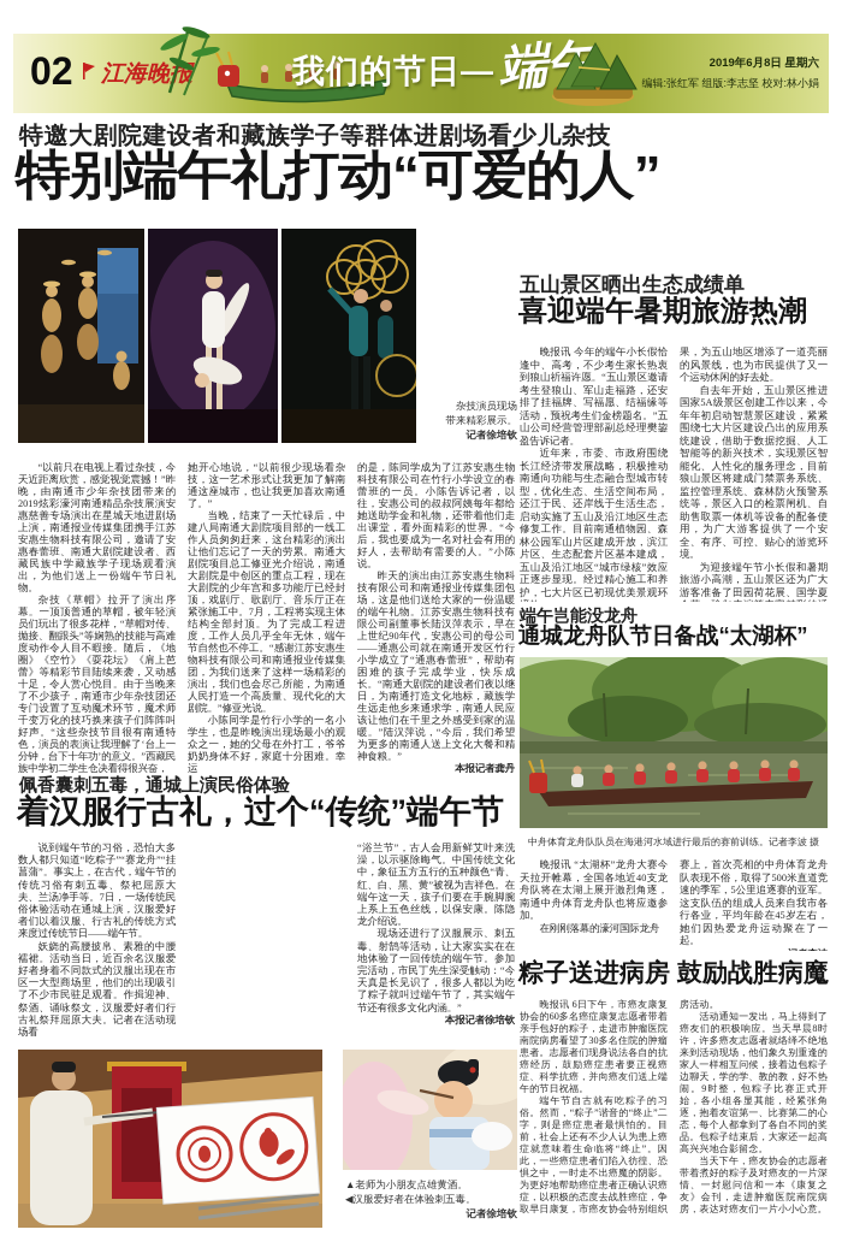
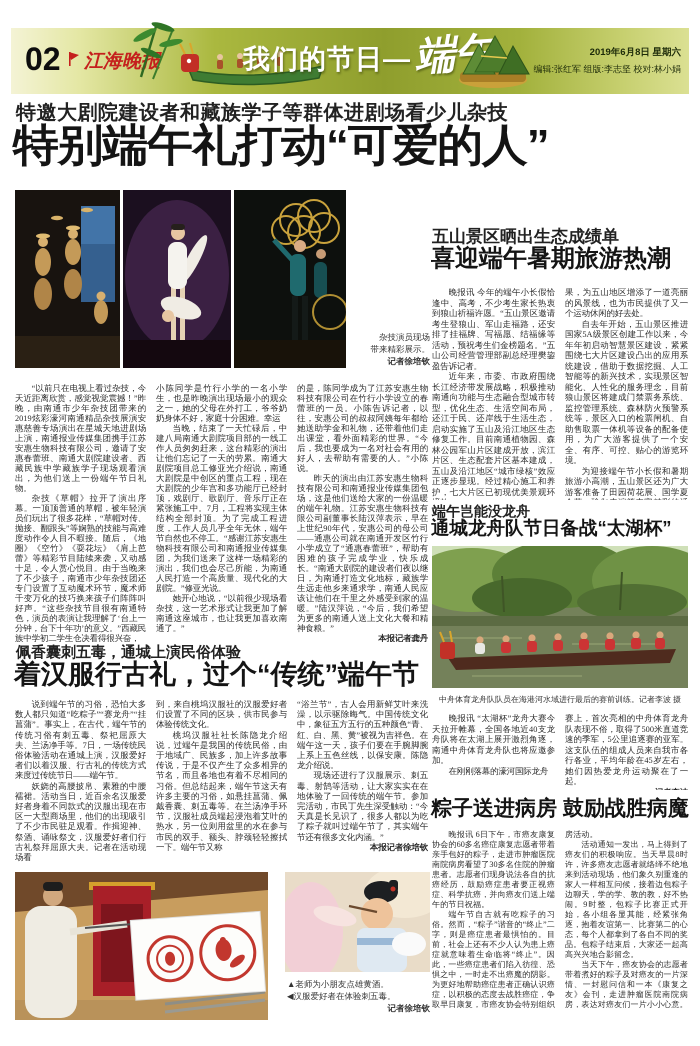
  02
  江海晚报
  我们的节日—
  2019年6月8日 星期六
  编辑:张红军 组版:李志坚 校对:林小娟
  特邀大剧院建设者和藏族学子等群体进剧场看少儿杂技
  特别端午礼打动“可爱的人”
  杂技演员现场
  带来精彩展示。
  记者徐培钦
  “以前只在电视上看过杂技，今天近距离欣赏，感觉视觉震撼！”昨晚，由南通市少年杂技团带来的2019炫彩濠河南通精品杂技展演安惠慈善专场演出在星城天地进剧场上演，南通报业传媒集团携手江苏安惠生物科技有限公司，邀请了安惠春蕾班、南通大剧院建设者、西藏民族中学藏族学子现场观看演出，为他们送上一份端午节日礼物。
  杂技《草帽》拉开了演出序幕。一顶顶普通的草帽，被年轻演员们玩出了很多花样，“草帽对传、抛接、翻跟头”等娴熟的技能与高难度动作令人目不暇接。随后，《地圈》《空竹》《耍花坛》《肩上芭蕾》等精彩节目陆续来袭，又动感十足，令人赏心悦目。由于当晚来了不少孩子，南通市少年杂技团还专门设置了互动魔术环节，魔术师千变万化的技巧换来孩子们阵阵叫好声。“这些杂技节目很有南通特色，演员的表演让我理解了‘台上一分钟，台下十年功’的意义。”西藏民族中学初二学生仓决看得很兴奋，
- 她开心地说，“以前很少现场看杂技，这一艺术形式让我更加了解南通这座城市，也让我更加喜欢南通了。”
+ 小陈同学是竹行小学的一名小学生，也是昨晚演出现场最小的观众之一，她的父母在外打工，爷爷奶奶身体不好，家庭十分困难。幸运
  当晚，结束了一天忙碌后，中建八局南通大剧院项目部的一线工作人员匆匆赶来，这台精彩的演出让他们忘记了一天的劳累。南通大剧院项目总工修亚光介绍说，南通大剧院是中创区的重点工程，现在大剧院的少年宫和多功能厅已经封顶，戏剧厅、歌剧厅、音乐厅正在紧张施工中。7月，工程将实现主体结构全部封顶。为了完成工程进度，工作人员几乎全年无休，端午节自然也不停工。“感谢江苏安惠生物科技有限公司和南通报业传媒集团，为我们送来了这样一场精彩的演出，我们也会尽己所能，为南通人民打造一个高质量、现代化的大剧院。”修亚光说。
- 小陈同学是竹行小学的一名小学生，也是昨晚演出现场最小的观众之一，她的父母在外打工，爷爷奶奶身体不好，家庭十分困难。幸运
+ 她开心地说，“以前很少现场看杂技，这一艺术形式让我更加了解南通这座城市，也让我更加喜欢南通了。”
  的是，陈同学成为了江苏安惠生物科技有限公司在竹行小学设立的春蕾班的一员。小陈告诉记者，以往，安惠公司的叔叔阿姨每年都给她送助学金和礼物，还带着他们走出课堂，看外面精彩的世界。“今后，我也要成为一名对社会有用的好人，去帮助有需要的人。”小陈说。
  昨天的演出由江苏安惠生物科技有限公司和南通报业传媒集团包场，这是他们送给大家的一份温暖的端午礼物。江苏安惠生物科技有限公司副董事长陆汉萍表示，早在上世纪90年代，安惠公司的母公司——通惠公司就在南通开发区竹行小学成立了“通惠春蕾班”，帮助有困难的孩子完成学业，快乐成长。“南通大剧院的建设者们夜以继日，为南通打造文化地标，藏族学生远走他乡来通求学，南通人民应该让他们在千里之外感受到家的温暖。”陆汉萍说，“今后，我们希望为更多的南通人送上文化大餐和精神食粮。”
  本报记者龚丹
  佩香囊刺五毒，通城上演民俗体验
  着汉服行古礼，过个“传统”端午节
  说到端午节的习俗，恐怕大多数人都只知道“吃粽子”“赛龙舟”“挂菖蒲”。事实上，在古代，端午节的传统习俗有刺五毒、祭祀屈原大夫、兰汤净手等。7日，一场传统民俗体验活动在通城上演，汉服爱好者们以着汉服、行古礼的传统方式来度过传统节日——端午节。
  妖娆的高腰披帛、素雅的中腰襦裙。活动当日，近百余名汉服爱好者身着不同款式的汉服出现在市区一大型商场里，他们的出现吸引了不少市民驻足观看。作揖迎神、祭酒、诵咏祭文，汉服爱好者们行古礼祭拜屈原大夫。记者在活动现场看
+ 到，来自桃坞汉服社的汉服爱好者们设置了不同的区块，供市民参与体验传统文化。
+ 桃坞汉服社社长陈隐龙介绍说，过端午是我国的传统民俗，由于地域广、民族多，加上许多故事传说，于是不仅产生了众多相异的节名，而且各地也有着不尽相同的习俗。但总结起来，端午节这天有许多主要的习俗，如悬挂菖蒲、佩戴香囊、刺五毒等。在兰汤净手环节，汉服社成员端起浸泡着艾叶的热水，另一位则用盆里的水在参与市民的双手、额头、脖颈轻轻擦拭一下。端午节又称
  “浴兰节”，古人会用新鲜艾叶来洗澡，以示驱除晦气。中国传统文化中，象征五方五行的五种颜色“青、红、白、黑、黄”被视为吉祥色。在端午这一天，孩子们要在手腕脚腕上系上五色丝线，以保安康。陈隐龙介绍说。
  现场还进行了汉服展示、刺五毒、射鹄等活动，让大家实实在在地体验了一回传统的端午节。参加完活动，市民丁先生深受触动：“今天真是长见识了，很多人都以为吃了粽子就叫过端午节了，其实端午节还有很多文化内涵。”
  本报记者徐培钦
  ▲老师为小朋友点雄黄酒。
  ◀汉服爱好者在体验刺五毒。
  记者徐培钦
  五山景区晒出生态成绩单
  喜迎端午暑期旅游热潮
  晚报讯 今年的端午小长假恰逢中、高考，不少考生家长热衷到狼山祈福许愿。“五山景区邀请考生登狼山、军山走福路，还安排了挂福牌、写福愿、结福缘等活动，预祝考生们金榜题名。”五山公司经营管理部副总经理樊鋆盈告诉记者。
  近年来，市委、市政府围绕长江经济带发展战略，积极推动南通向功能与生态融合型城市转型，优化生态、生活空间布局，还江于民、还岸线于生活生态，启动实施了五山及沿江地区生态修复工作。目前南通植物园、森林公园军山片区建成开放，滨江片区、生态配套片区基本建成，五山及沿江地区“城市绿核”效应正逐步显现。经过精心施工和养护，七大片区已初现优美景观环
  果，为五山地区增添了一道亮丽的风景线，也为市民提供了又一个运动休闲的好去处。
  自去年开始，五山景区推进国家5A级景区创建工作以来，今年年初启动智慧景区建设，紧紧围绕七大片区建设凸出的应用系统建设，借助于数据挖掘、人工智能等的新兴技术，实现景区智能化、人性化的服务理念，目前狼山景区将建成门禁票务系统、监控管理系统、森林防火预警系统等，景区入口的检票闸机、自助售取票一体机等设备的配备使用，为广大游客提供了一个安全、有序、可控、贴心的游览环境。
  为迎接端午节小长假和暑期旅游小高潮，五山景区还为广大游客准备了田园荷花展、国学夏
  端午岂能没龙舟
  通城龙舟队节日备战“太湖杯”
  中舟体育龙舟队队员在海港河水域进行最后的赛前训练。记者李波 摄
  晚报讯 “太湖杯”龙舟大赛今天拉开帷幕，全国各地近40支龙舟队将在太湖上展开激烈角逐，南通中舟体育龙舟队也将应邀参加。
  在刚刚落幕的濠河国际龙舟
  赛上，首次亮相的中舟体育龙舟队表现不俗，取得了500米直道竞速的季军，5公里追逐赛的亚军。这支队伍的组成人员来自我市各行各业，平均年龄在45岁左右，她们因热爱龙舟运动聚在了一起。
  粽子送进病房 鼓励战胜病魔
  晚报讯 6日下午，市癌友康复协会的60多名癌症康复志愿者带着亲手包好的粽子，走进市肿瘤医院南院病房看望了30多名住院的肿瘤患者。志愿者们现身说法各自的抗癌经历，鼓励癌症患者要正视癌症、科学抗癌，并向癌友们送上端午的节日祝福。
  端午节自古就有吃粽子的习俗。然而，“粽子”谐音的“终止”二字，则是癌症患者最惧怕的。目前，社会上还有不少人认为患上癌症就意味着生命临将“终止”。因此，一些癌症患者们陷入彷徨、恐惧之中，一时走不出癌魔的阴影。为更好地帮助癌症患者正确认识癌症，以积极的态度去战胜癌症，争取早日康复，市癌友协会特别组织
  房活动。
  活动通知一发出，马上得到了癌友们的积极响应。当天早晨8时许，许多癌友志愿者就络绎不绝地来到活动现场，他们象久别重逢的家人一样相互问候，接着边包粽子边聊天，学的学、教的教，好不热闹。9时整，包粽子比赛正式开始，各小组各显其能，经紧张角逐，抱着友谊第一、比赛第二的心态，每个人都拿到了各自不同的奖品。包粽子结束后，大家还一起高高兴兴地合影留念。
  当天下午，癌友协会的志愿者带着煮好的粽子及对癌友的一片深情、一封慰问信和一本《康复之友》会刊，走进肿瘤医院南院病房，表达对癌友们一片小小心意。
